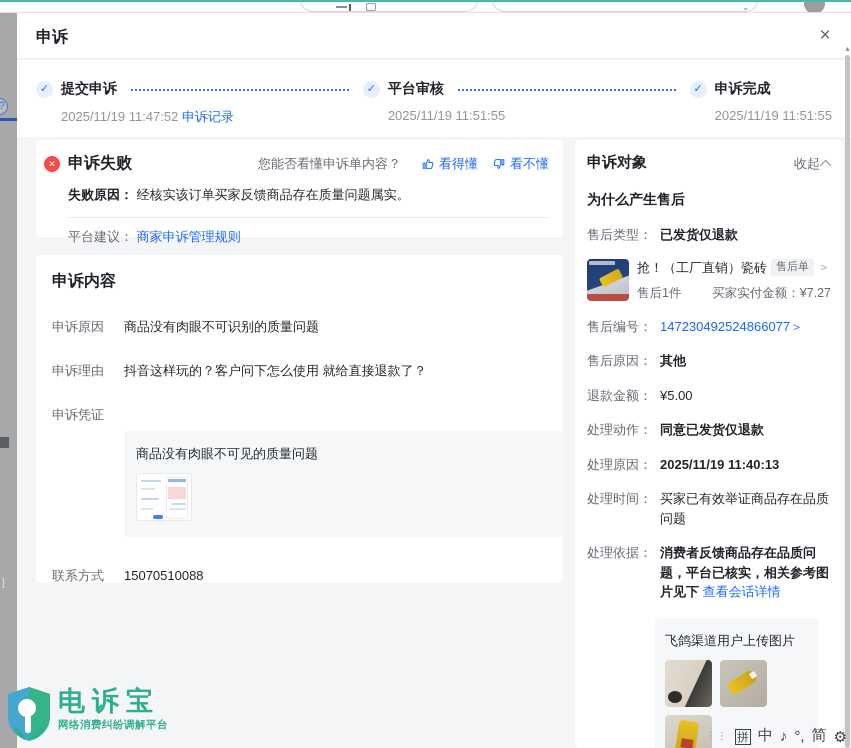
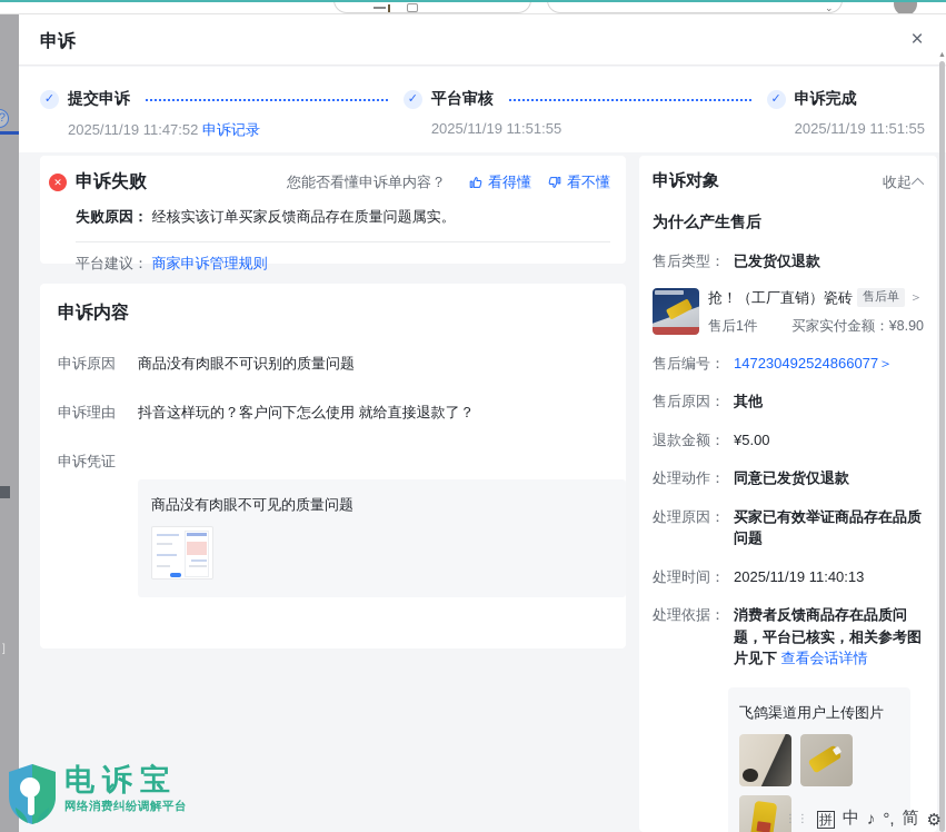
  ⌄
  ?
  ]
  申诉
  ×
  ✓
  提交申诉
  2025/11/19 11:47:52 申诉记录
  ✓
  平台审核
  2025/11/19 11:51:55
  ✓
  申诉完成
  2025/11/19 11:51:55
  ✕
  申诉失败
  您能否看懂申诉单内容？
  看得懂
  看不懂
  失败原因： 经核实该订单买家反馈商品存在质量问题属实。
  平台建议： 商家申诉管理规则
  申诉内容
  申诉原因
  商品没有肉眼不可识别的质量问题
  申诉理由
  抖音这样玩的？客户问下怎么使用 就给直接退款了？
  申诉凭证
  商品没有肉眼不可见的质量问题
- 联系方式
- 15070510088
  申诉对象
  收起
  为什么产生售后
  售后类型：
  已发货仅退款
  售后单
  ＞
  售后1件
- 买家实付金额：¥7.27
+ 买家实付金额：¥8.90
  售后编号：
  147230492524866077＞
  售后原因：
  其他
  退款金额：
  ¥5.00
  处理动作：
  同意已发货仅退款
  处理原因：
- 2025/11/19 11:40:13
+ 买家已有效举证商品存在品质问题
  处理时间：
- 买家已有效举证商品存在品质问题
+ 2025/11/19 11:40:13
  处理依据：
  消费者反馈商品存在品质问题，平台已核实，相关参考图片见下 查看会话详情
  飞鸽渠道用户上传图片
  电诉宝
  网络消费纠纷调解平台
  ⋮⋮
  拼
  中
  ♪
  °,
  简
  ⚙
